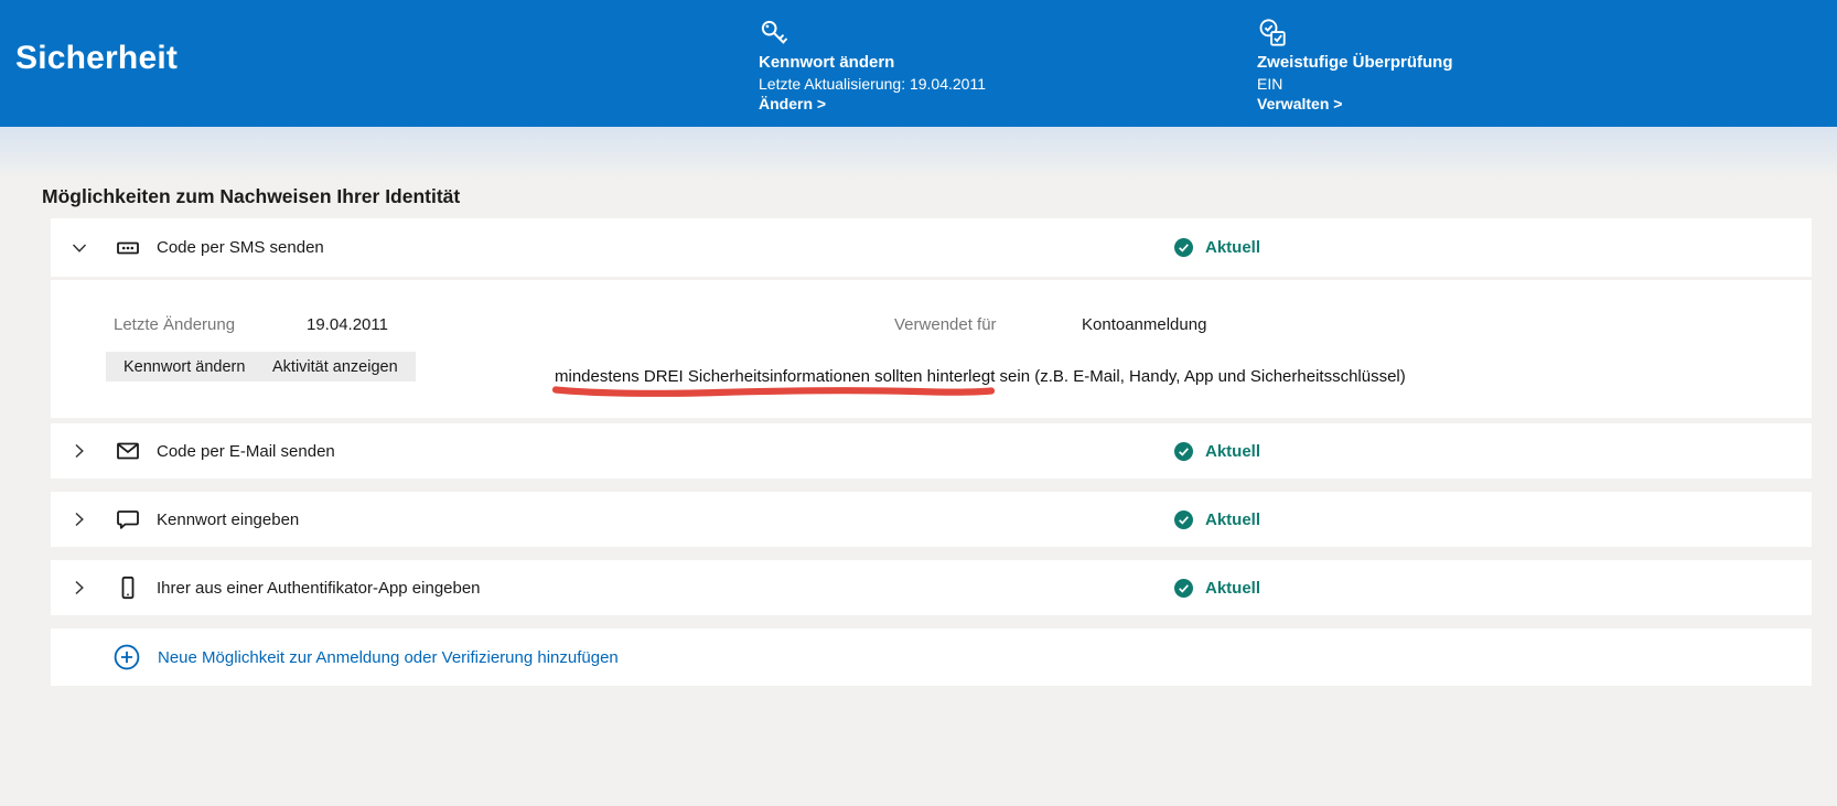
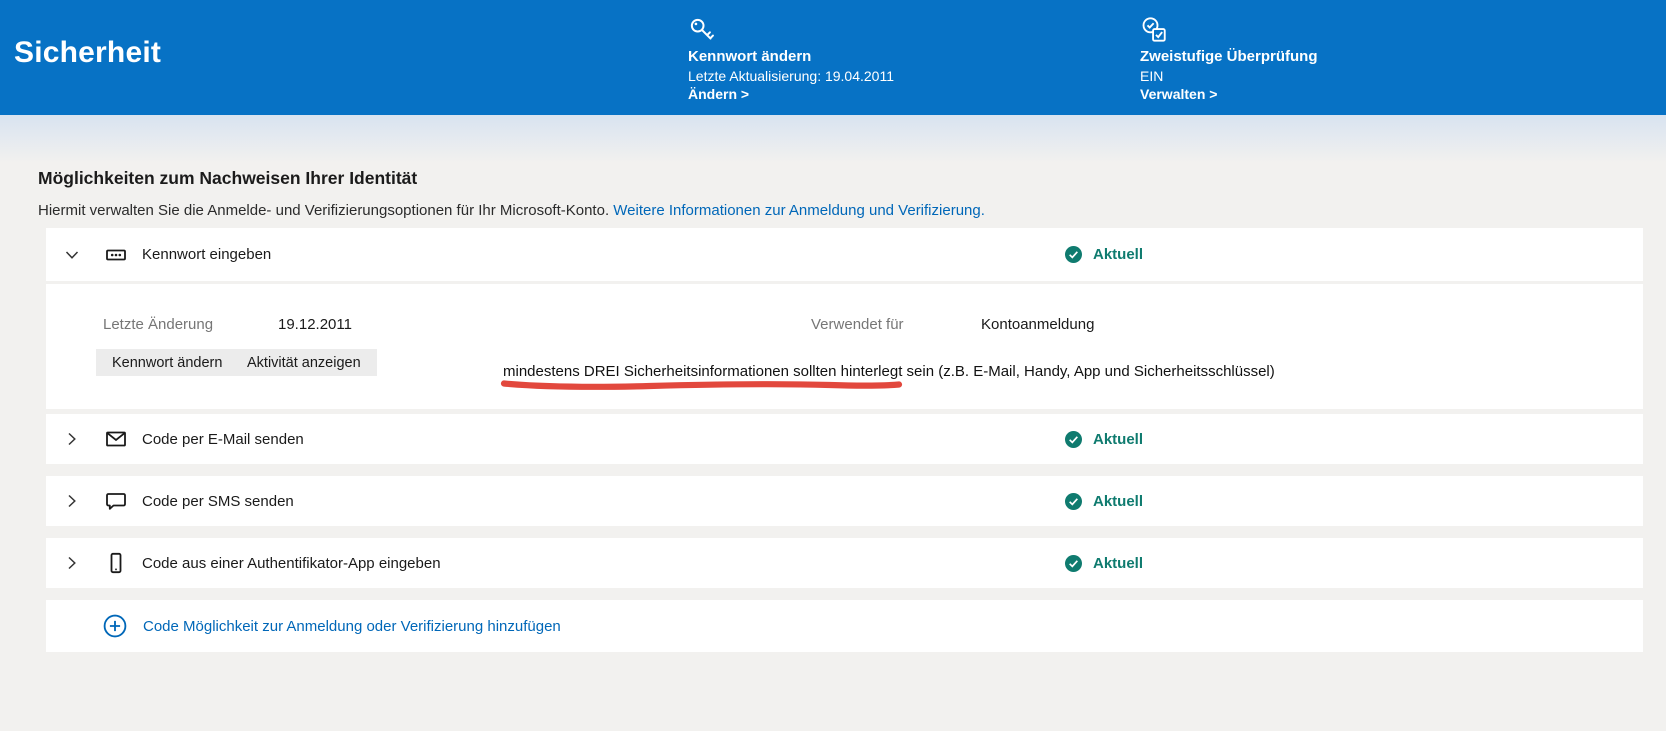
  Sicherheit
  Kennwort ändern
  Letzte Aktualisierung: 19.04.2011
  Ändern >
  Zweistufige Überprüfung
  EIN
  Verwalten >
  Möglichkeiten zum Nachweisen Ihrer Identität
+ Hiermit verwalten Sie die Anmelde- und Verifizierungsoptionen für Ihr Microsoft-Konto. Weitere Informationen zur Anmeldung und Verifizierung.
- Code per SMS senden
+ Kennwort eingeben
  Aktuell
  Letzte Änderung
- 19.04.2011
+ 19.12.2011
  Verwendet für
  Kontoanmeldung
  Kennwort ändern
  Aktivität anzeigen
  mindestens DREI Sicherheitsinformationen sollten hinterlegt sein (z.B. E-Mail, Handy, App und Sicherheitsschlüssel)
  Code per E-Mail senden
  Aktuell
- Kennwort eingeben
+ Code per SMS senden
  Aktuell
- Ihrer aus einer Authentifikator-App eingeben
+ Code aus einer Authentifikator-App eingeben
  Aktuell
- Neue Möglichkeit zur Anmeldung oder Verifizierung hinzufügen
+ Code Möglichkeit zur Anmeldung oder Verifizierung hinzufügen
